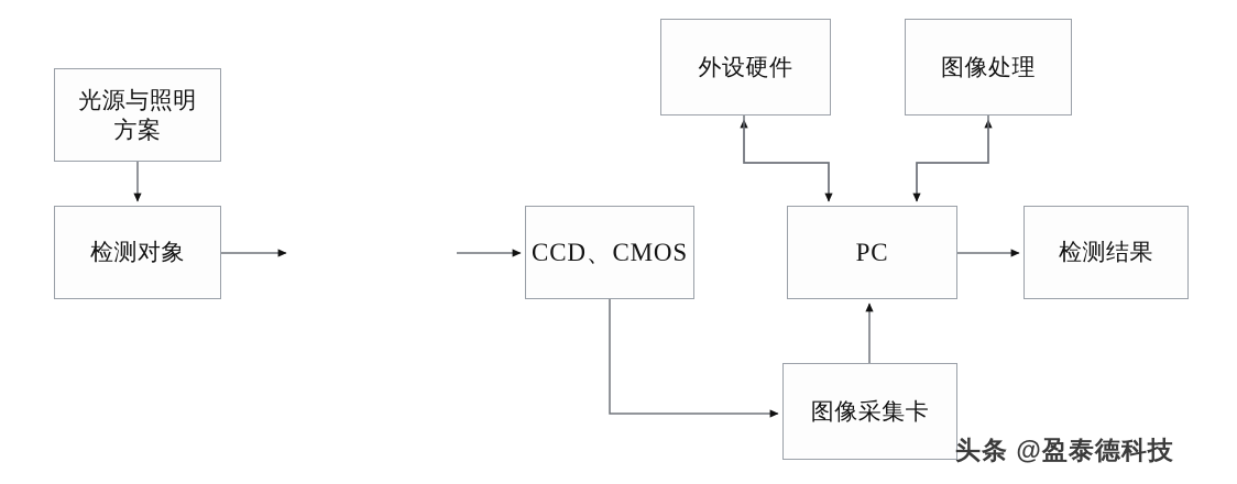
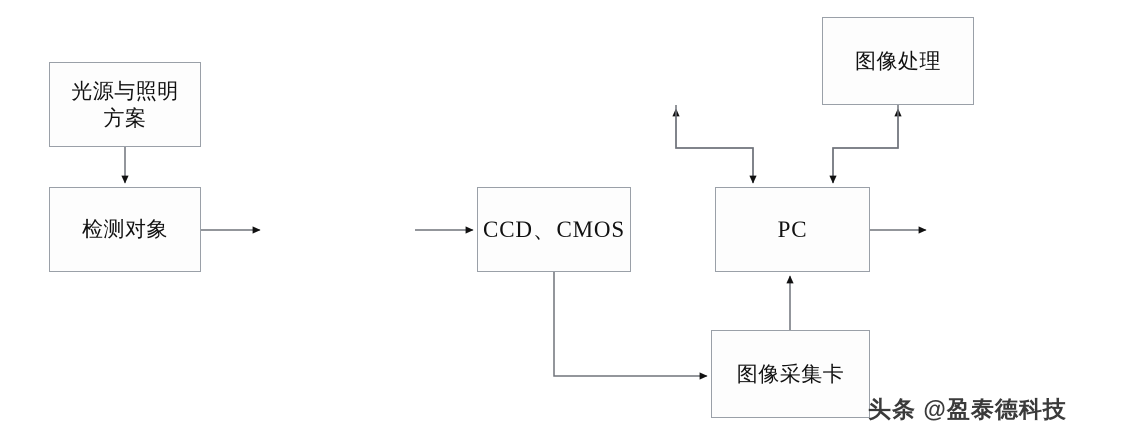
  光源与照明
  方案
  检测对象
  CCD、CMOS
  PC
- 检测结果
- 外设硬件
  图像处理
  图像采集卡
  头条 @盈泰德科技
